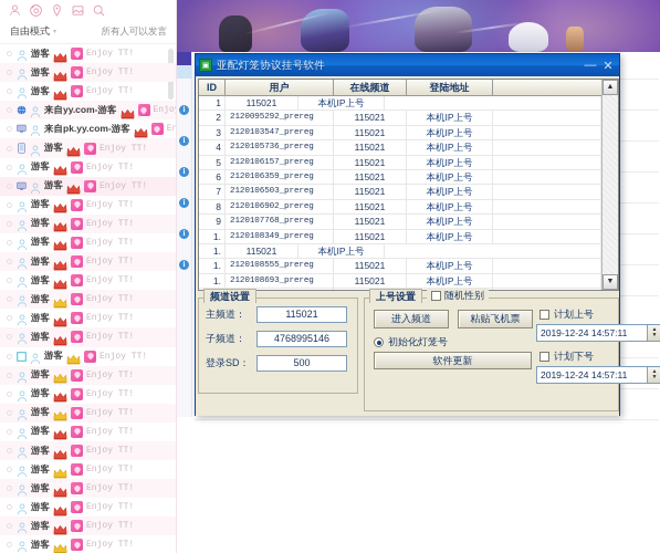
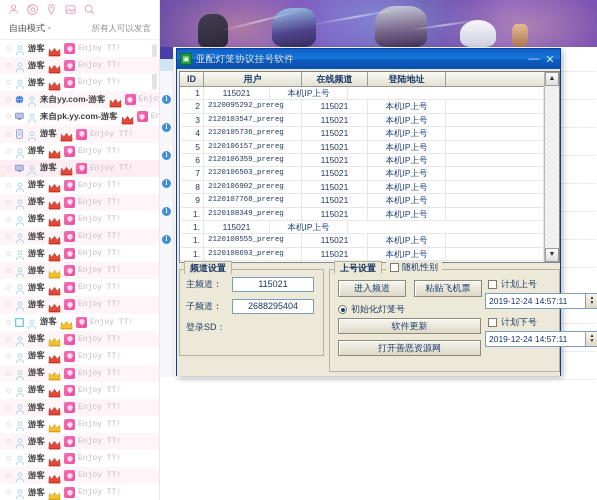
  i
  i
  i
  i
  i
  i
  自由模式
  所有人可以发言
  游客
  Enjoy TT!
  游客
  Enjoy TT!
  游客
  Enjoy TT!
  来自yy.com-游客
  来自pk.yy.com-游客
  游客
  Enjoy TT!
  游客
  Enjoy TT!
  游客
  Enjoy TT!
  游客
  Enjoy TT!
  游客
  Enjoy TT!
  游客
  Enjoy TT!
  游客
  Enjoy TT!
  游客
  Enjoy TT!
  游客
  Enjoy TT!
  游客
  Enjoy TT!
  游客
  Enjoy TT!
  游客
  Enjoy TT!
  游客
  Enjoy TT!
  游客
  Enjoy TT!
  游客
  Enjoy TT!
  游客
  Enjoy TT!
  游客
  Enjoy TT!
  游客
  Enjoy TT!
  游客
  Enjoy TT!
  游客
  Enjoy TT!
  游客
  Enjoy TT!
  游客
  Enjoy TT!
  亚配灯笼协议挂号软件
  —
  ✕
  ID
  用户
  在线频道
  登陆地址
  1
  115021
  本机IP上号
  2
  2120095292_prereg
  115021
  本机IP上号
  3
  2120103547_prereg
  115021
  本机IP上号
  4
  2120105736_prereg
  115021
  本机IP上号
  5
  2120106157_prereg
  115021
  本机IP上号
  6
  2120106359_prereg
  115021
  本机IP上号
  7
  2120106503_prereg
  115021
  本机IP上号
  8
  2120106902_prereg
  115021
  本机IP上号
  9
  2120107768_prereg
  115021
  本机IP上号
  1.
  2120108349_prereg
  115021
  本机IP上号
  1.
  115021
  本机IP上号
  1.
  2120108555_prereg
  115021
  本机IP上号
  1.
  2120108693_prereg
  115021
  本机IP上号
  频道设置
  主频道：
  115021
  子频道：
- 4768995146
+ 2688295404
  登录SD：
- 500
  上号设置
  随机性别
  进入频道
  粘贴飞机票
  初始化灯笼号
  软件更新
+ 打开善恶资源网
  计划上号
  2019-12-24 14:57:11
  计划下号
  2019-12-24 14:57:11
